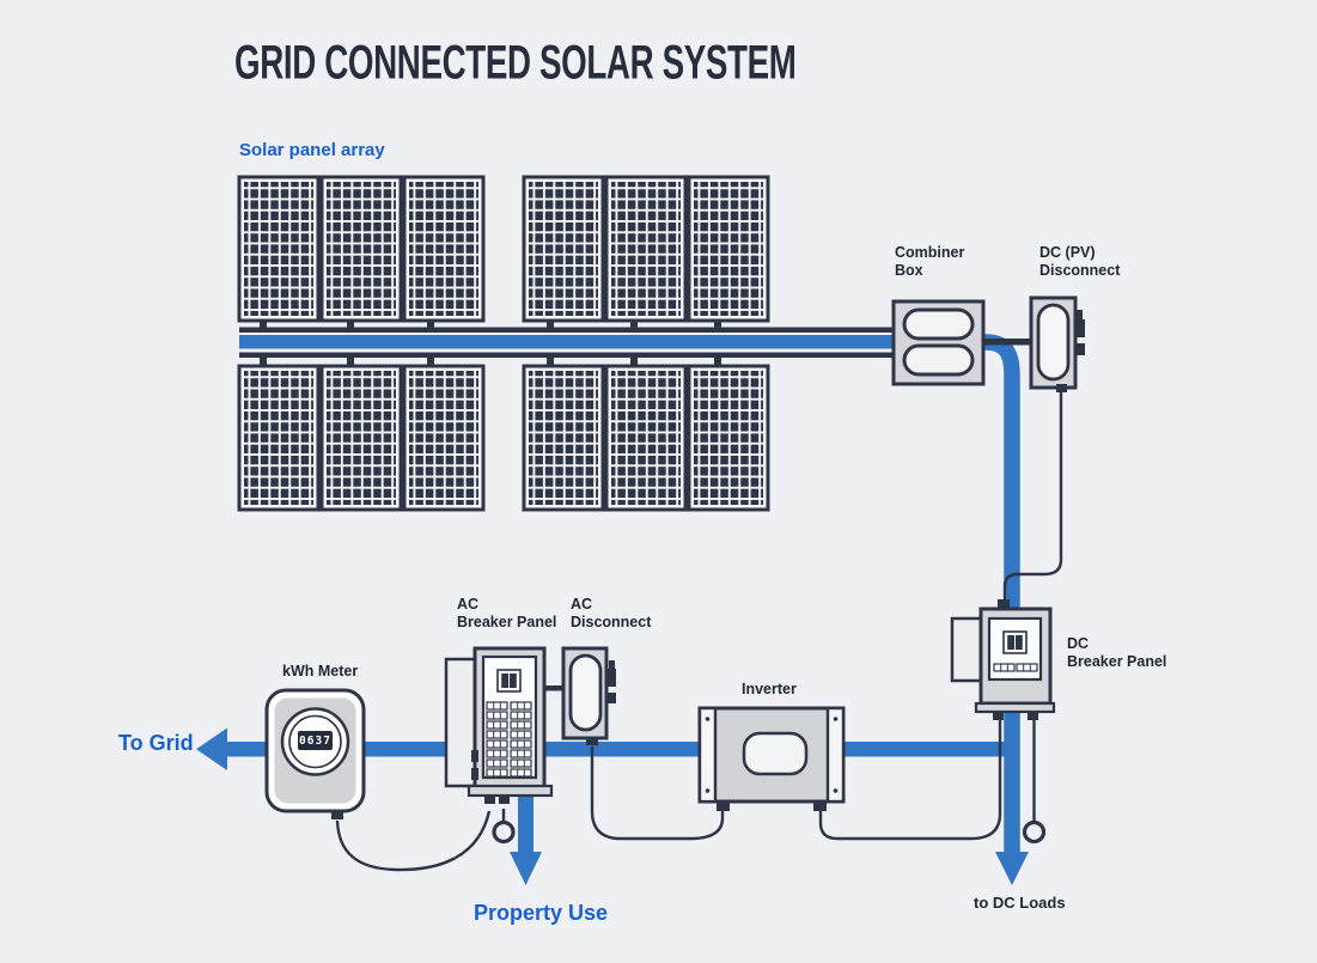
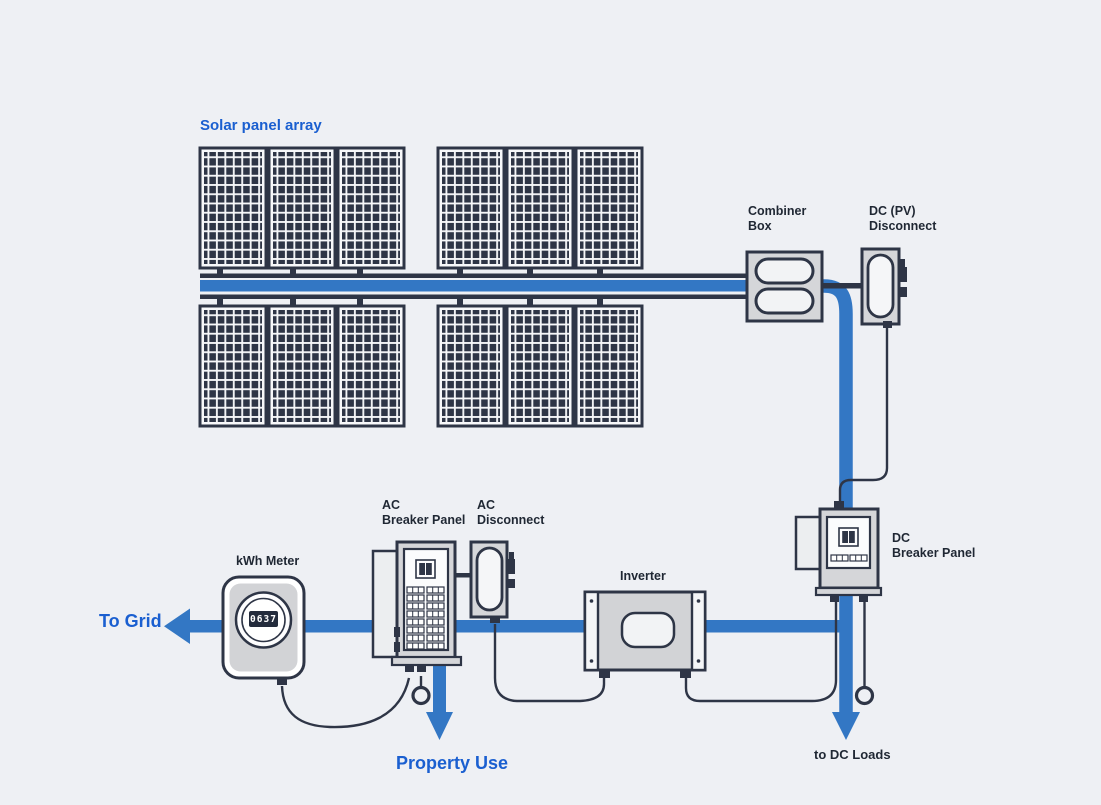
- GRID CONNECTED SOLAR SYSTEM
  Solar panel array
  Combiner
  Box
  DC (PV)
  Disconnect
  DC
  Breaker Panel
  Inverter
  AC
  Breaker Panel
  AC
  Disconnect
  kWh Meter
  0637
  To Grid
  Property Use
  to DC Loads
